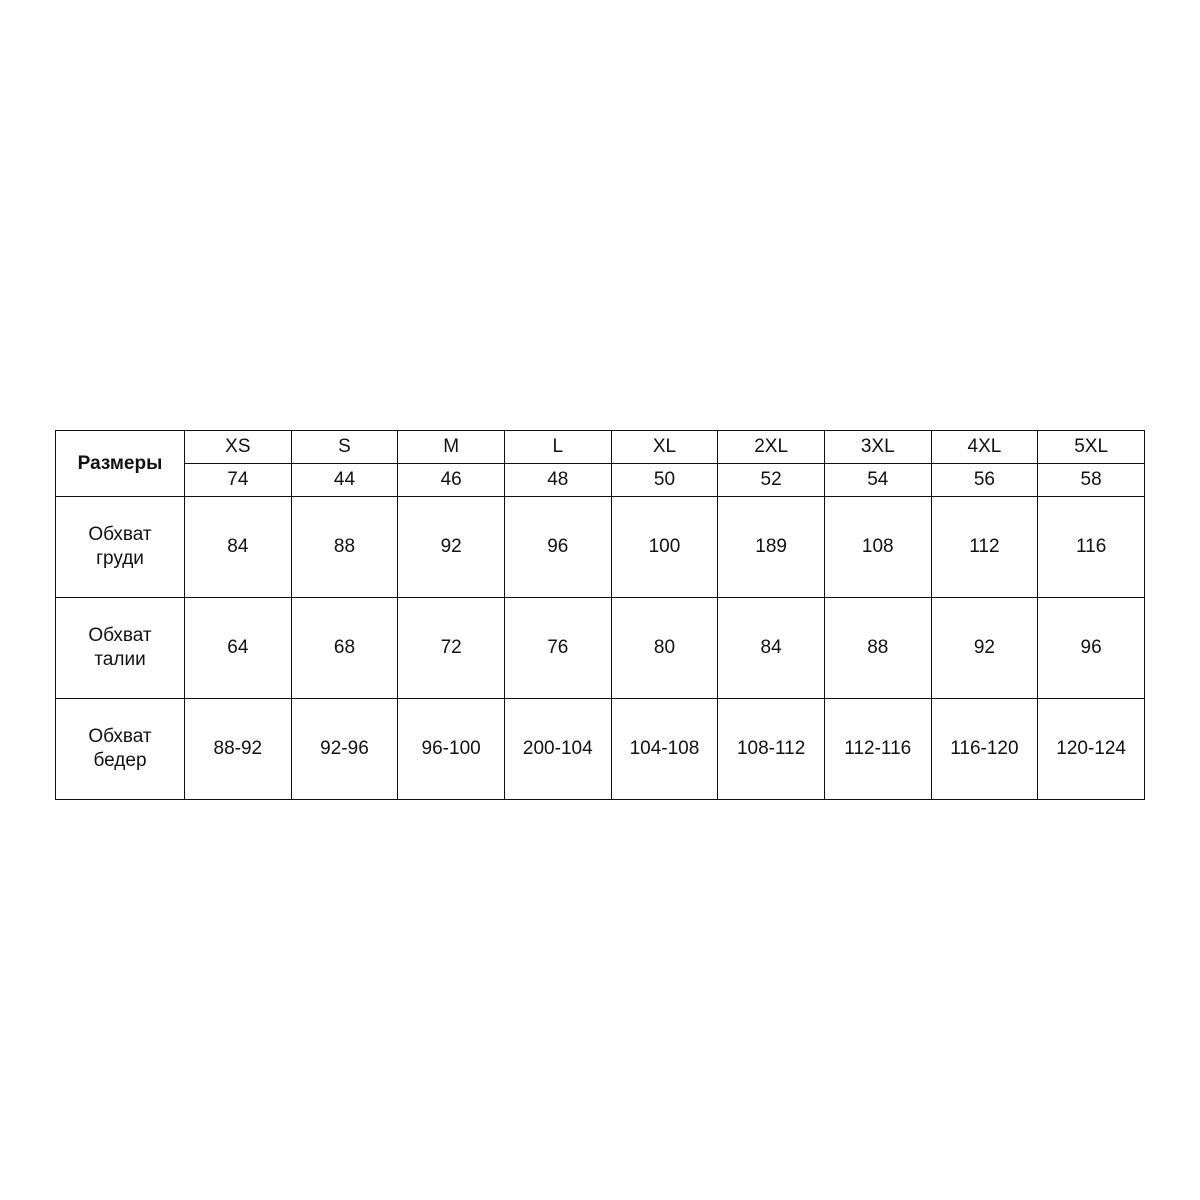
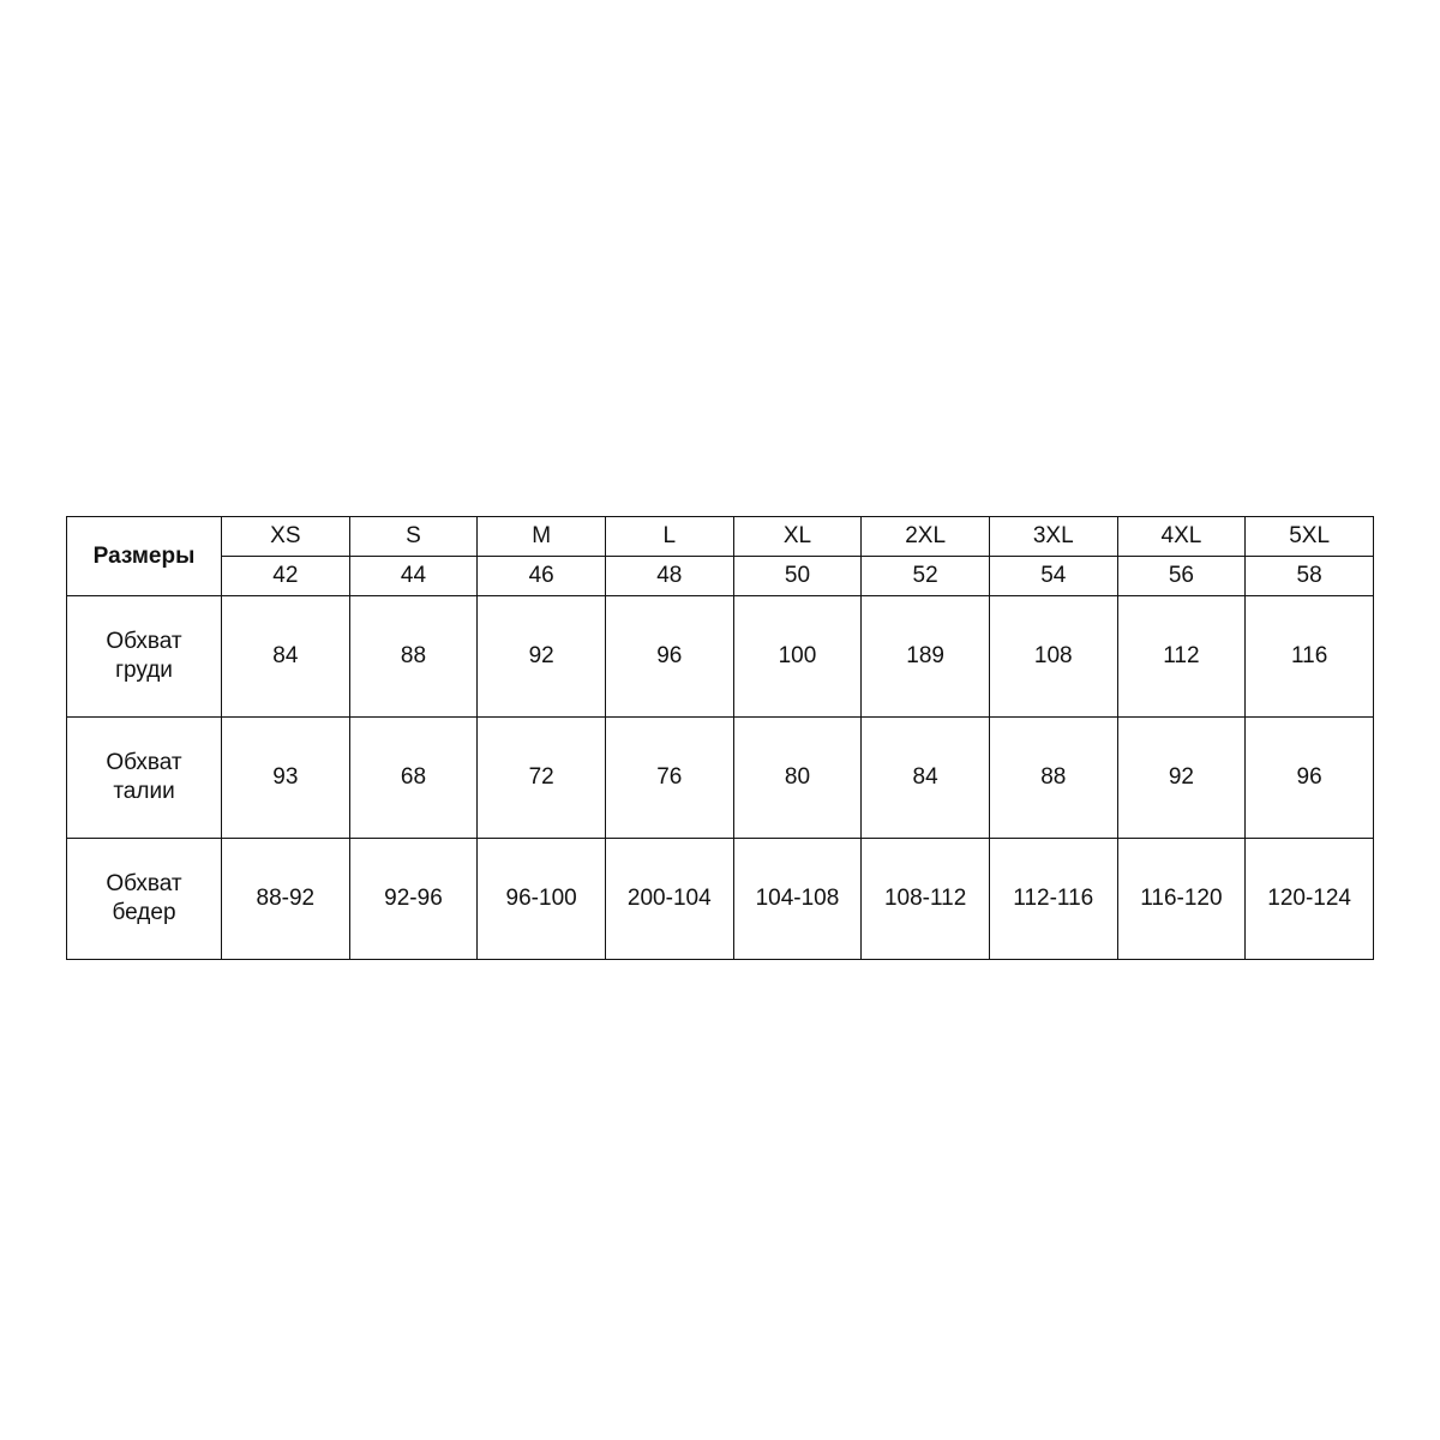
  Размеры	XS	S	M	L	XL	2XL	3XL	4XL	5XL
- 74	44	46	48	50	52	54	56	58
+ 42	44	46	48	50	52	54	56	58
  Обхват груди	84	88	92	96	100	189	108	112	116
- Обхват талии	64	68	72	76	80	84	88	92	96
+ Обхват талии	93	68	72	76	80	84	88	92	96
  Обхват бедер	88-92	92-96	96-100	200-104	104-108	108-112	112-116	116-120	120-124
